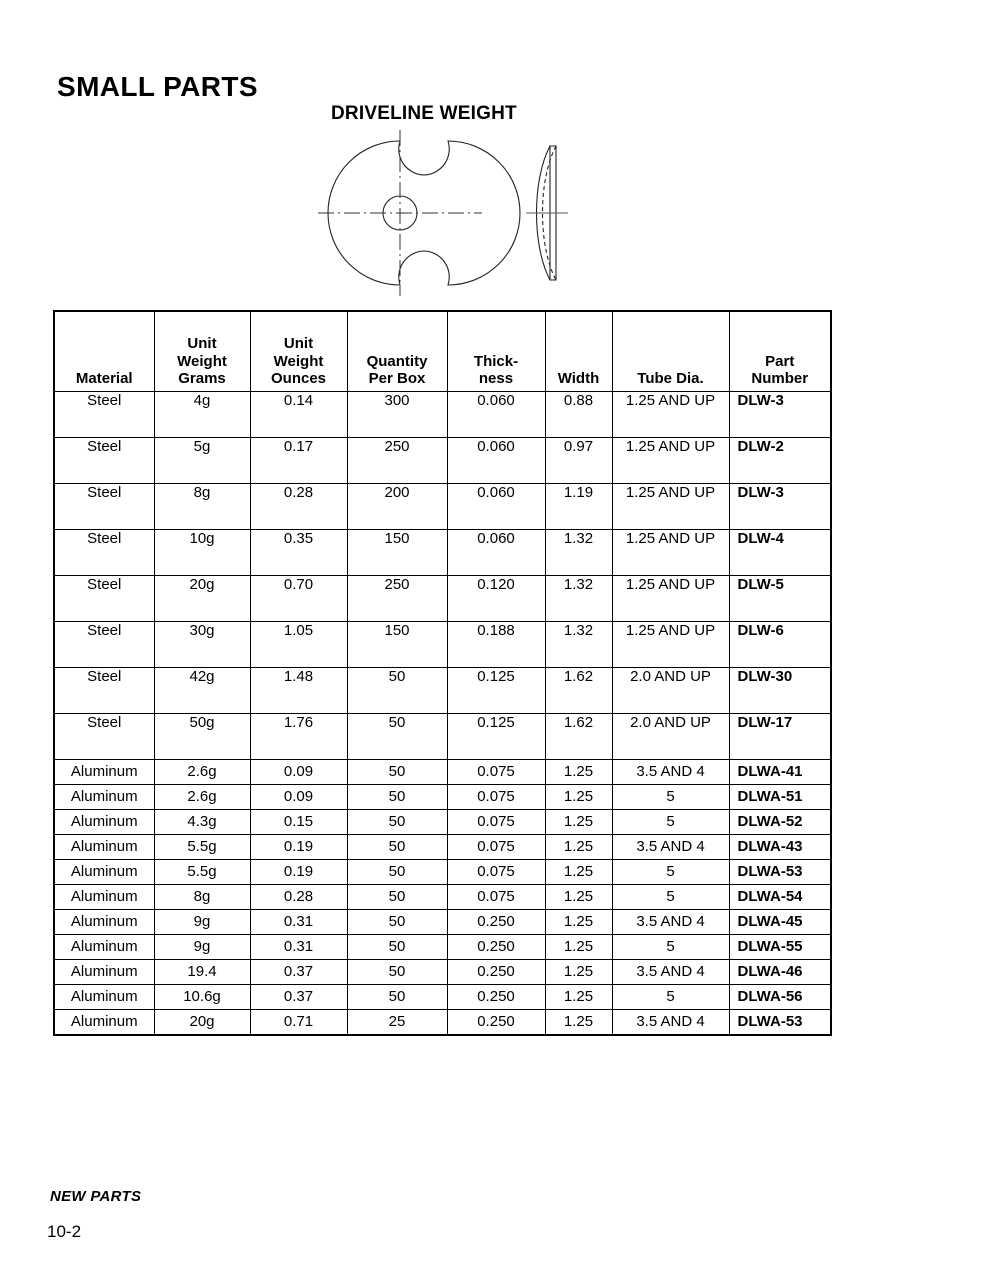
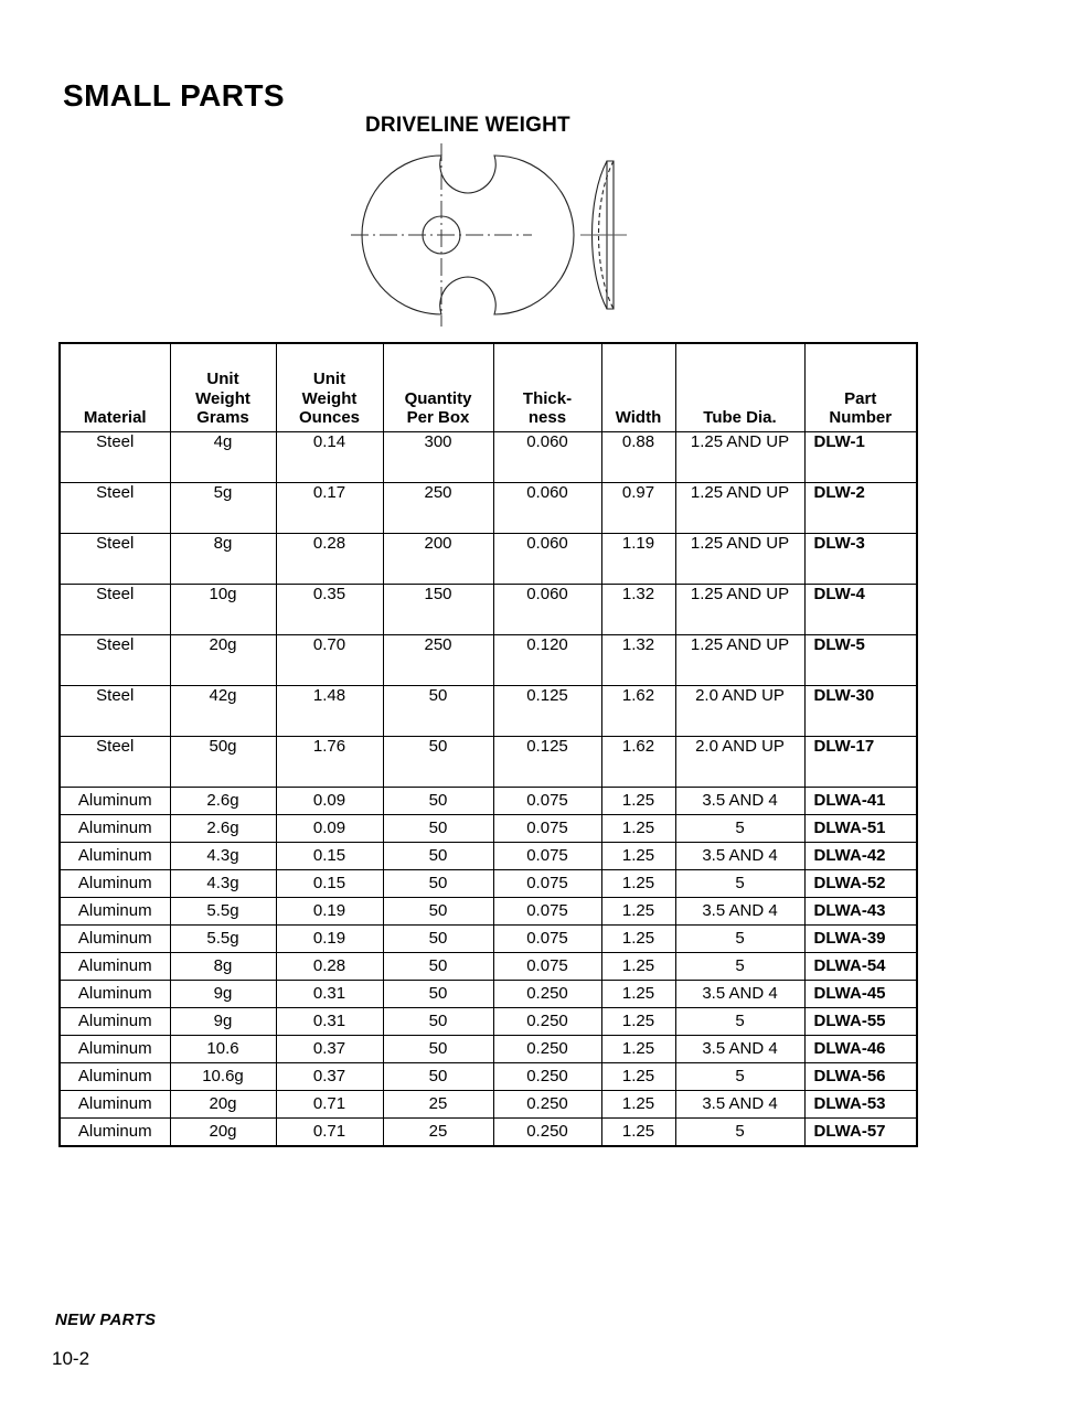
  SMALL PARTS
  DRIVELINE WEIGHT
  Material	Unit Weight Grams	Unit Weight Ounces	Quantity Per Box	Thick- ness	Width	Tube Dia.	Part Number
- Steel	4g	0.14	300	0.060	0.88	1.25 AND UP	DLW-3
+ Steel	4g	0.14	300	0.060	0.88	1.25 AND UP	DLW-1
  Steel	5g	0.17	250	0.060	0.97	1.25 AND UP	DLW-2
  Steel	8g	0.28	200	0.060	1.19	1.25 AND UP	DLW-3
  Steel	10g	0.35	150	0.060	1.32	1.25 AND UP	DLW-4
  Steel	20g	0.70	250	0.120	1.32	1.25 AND UP	DLW-5
- Steel	30g	1.05	150	0.188	1.32	1.25 AND UP	DLW-6
  Steel	42g	1.48	50	0.125	1.62	2.0 AND UP	DLW-30
  Steel	50g	1.76	50	0.125	1.62	2.0 AND UP	DLW-17
  Aluminum	2.6g	0.09	50	0.075	1.25	3.5 AND 4	DLWA-41
  Aluminum	2.6g	0.09	50	0.075	1.25	5	DLWA-51
+ Aluminum	4.3g	0.15	50	0.075	1.25	3.5 AND 4	DLWA-42
  Aluminum	4.3g	0.15	50	0.075	1.25	5	DLWA-52
  Aluminum	5.5g	0.19	50	0.075	1.25	3.5 AND 4	DLWA-43
- Aluminum	5.5g	0.19	50	0.075	1.25	5	DLWA-53
+ Aluminum	5.5g	0.19	50	0.075	1.25	5	DLWA-39
  Aluminum	8g	0.28	50	0.075	1.25	5	DLWA-54
  Aluminum	9g	0.31	50	0.250	1.25	3.5 AND 4	DLWA-45
  Aluminum	9g	0.31	50	0.250	1.25	5	DLWA-55
- Aluminum	19.4	0.37	50	0.250	1.25	3.5 AND 4	DLWA-46
+ Aluminum	10.6	0.37	50	0.250	1.25	3.5 AND 4	DLWA-46
  Aluminum	10.6g	0.37	50	0.250	1.25	5	DLWA-56
  Aluminum	20g	0.71	25	0.250	1.25	3.5 AND 4	DLWA-53
+ Aluminum	20g	0.71	25	0.250	1.25	5	DLWA-57
  NEW PARTS
  10-2
